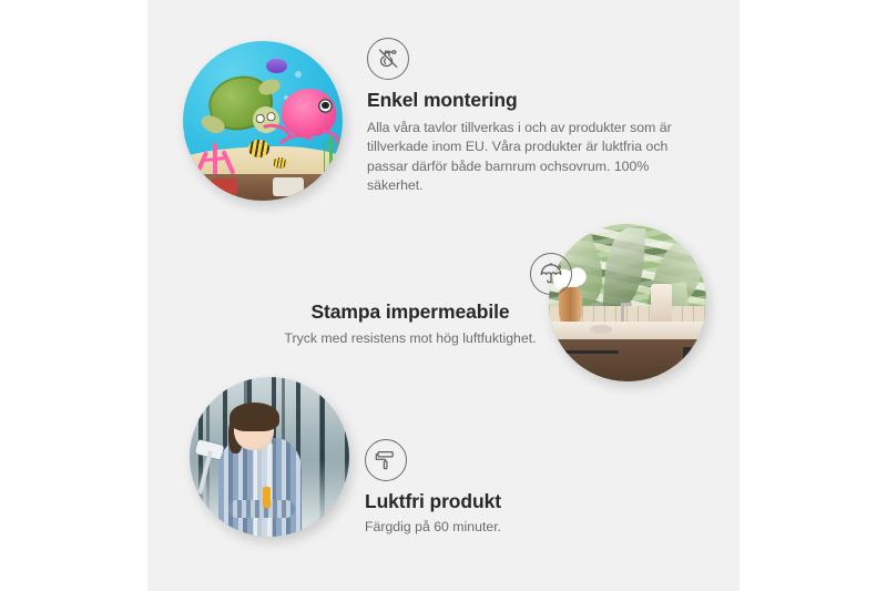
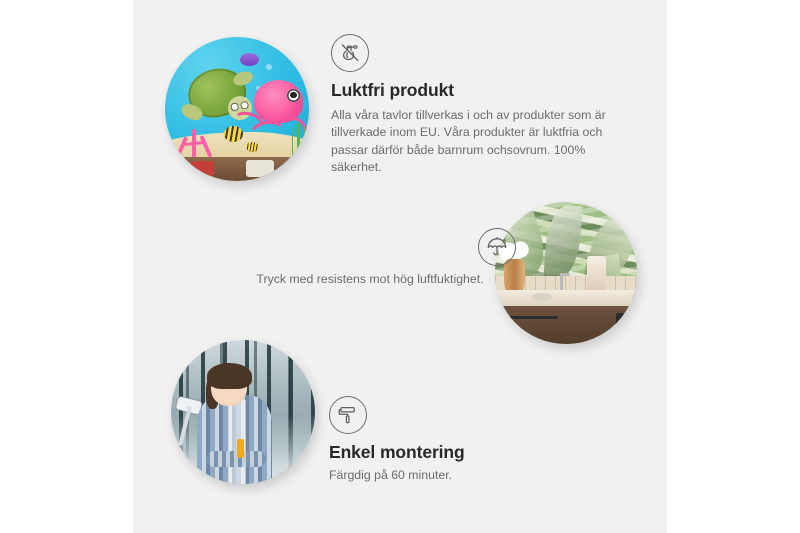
- Enkel montering
+ Luktfri produkt
  Alla våra tavlor tillverkas i och av produkter som är tillverkade inom EU. Våra produkter är luktfria och passar därför både barnrum ochsovrum. 100% säkerhet.
- Stampa impermeabile
  Tryck med resistens mot hög luftfuktighet.
- Luktfri produkt
+ Enkel montering
  Färgdig på 60 minuter.
